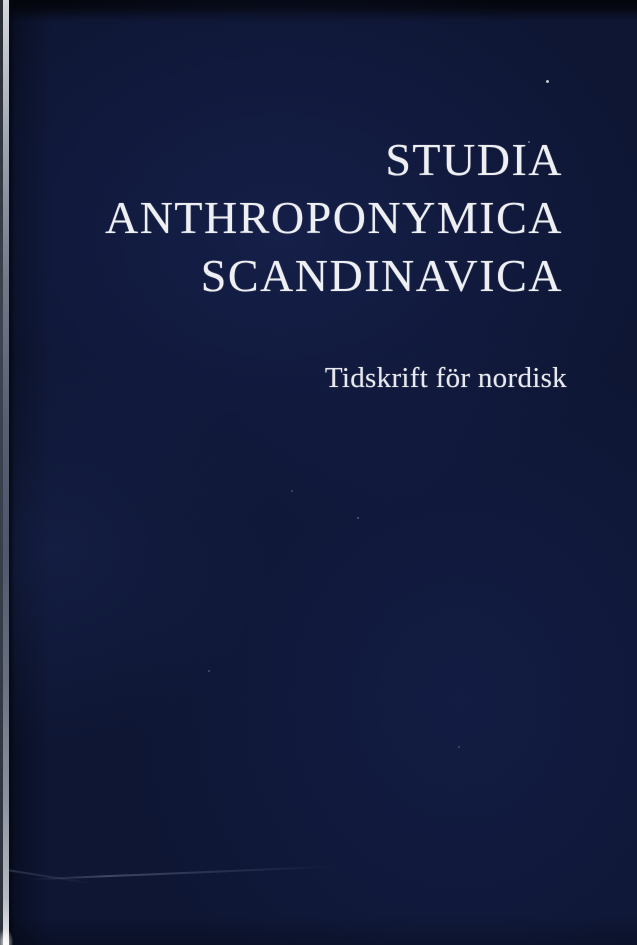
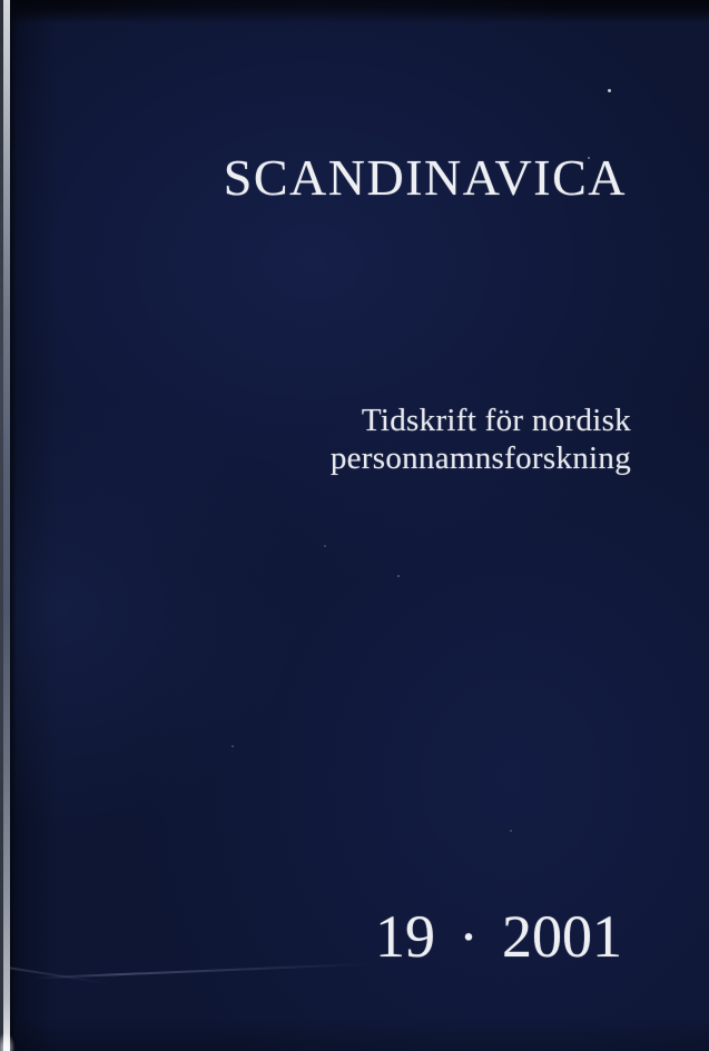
- STUDIA
- ANTHROPONYMICA
  SCANDINAVICA
  Tidskrift för nordisk
+ personnamnsforskning
+ 19 · 2001
